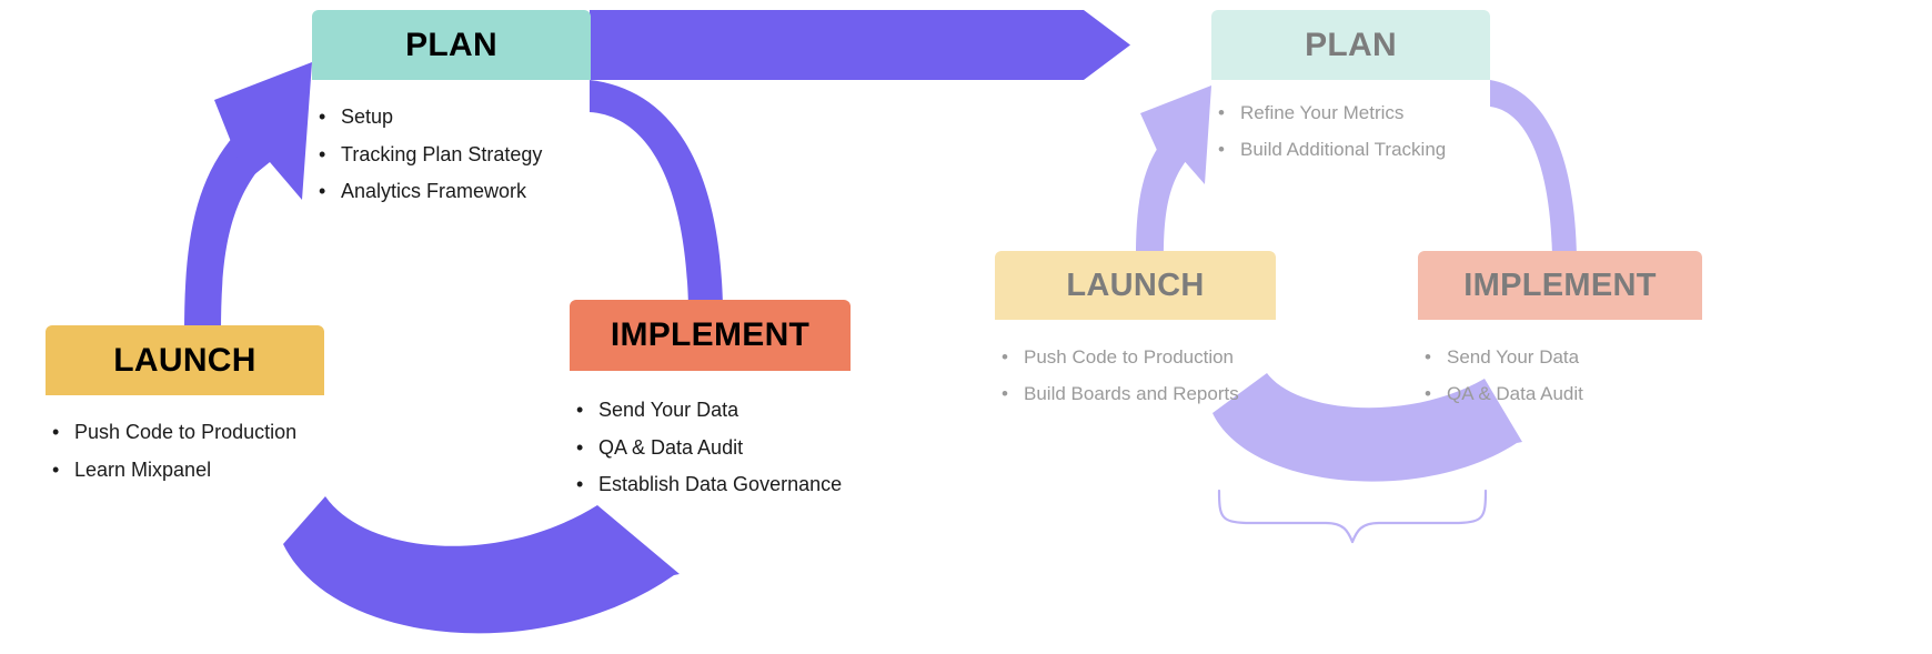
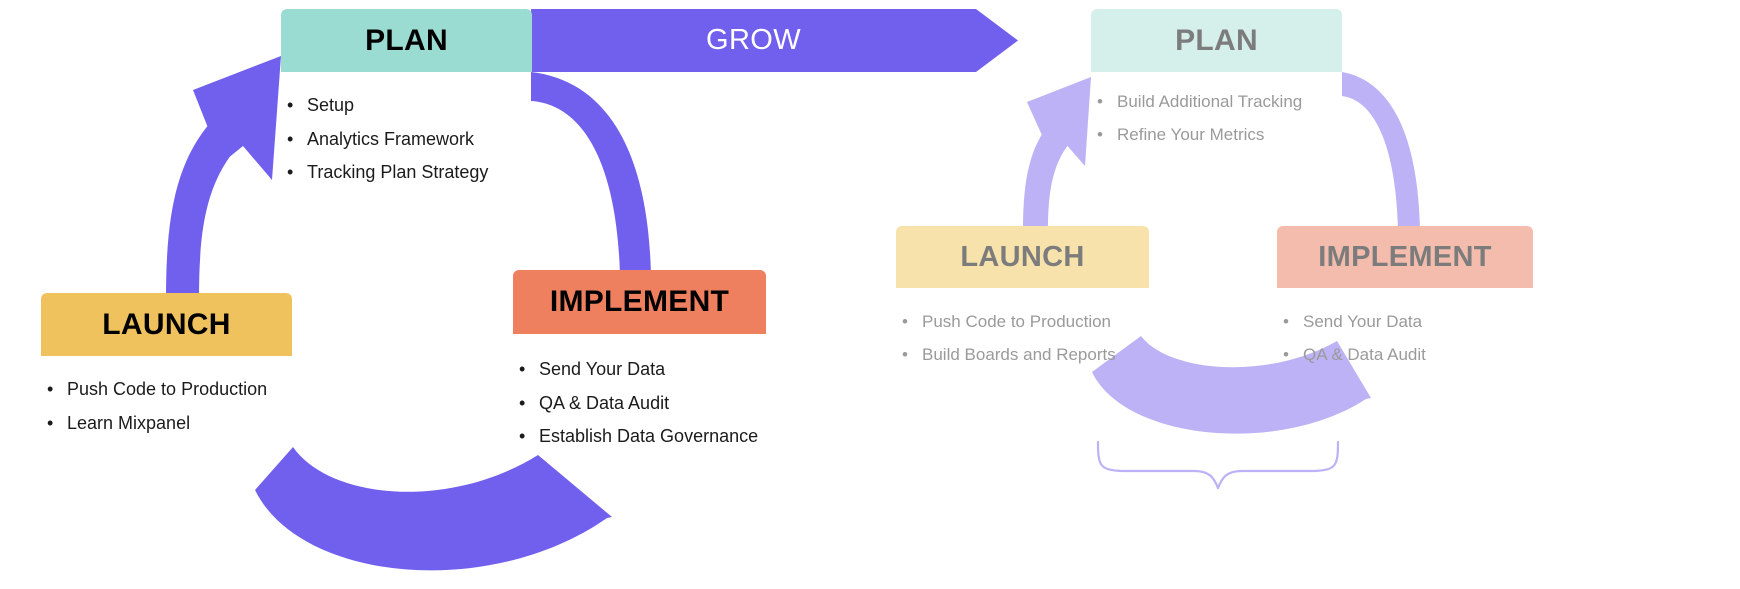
+ GROW
  PLAN
  •
  Setup
  •
- Tracking Plan Strategy
+ Analytics Framework
  •
- Analytics Framework
+ Tracking Plan Strategy
  LAUNCH
  •
  Push Code to Production
  •
  Learn Mixpanel
  IMPLEMENT
  •
  Send Your Data
  •
  QA & Data Audit
  •
  Establish Data Governance
  PLAN
  •
- Refine Your Metrics
+ Build Additional Tracking
  •
- Build Additional Tracking
+ Refine Your Metrics
  LAUNCH
  •
  Push Code to Production
  •
  Build Boards and Reports
  IMPLEMENT
  •
  Send Your Data
  •
  QA & Data Audit
